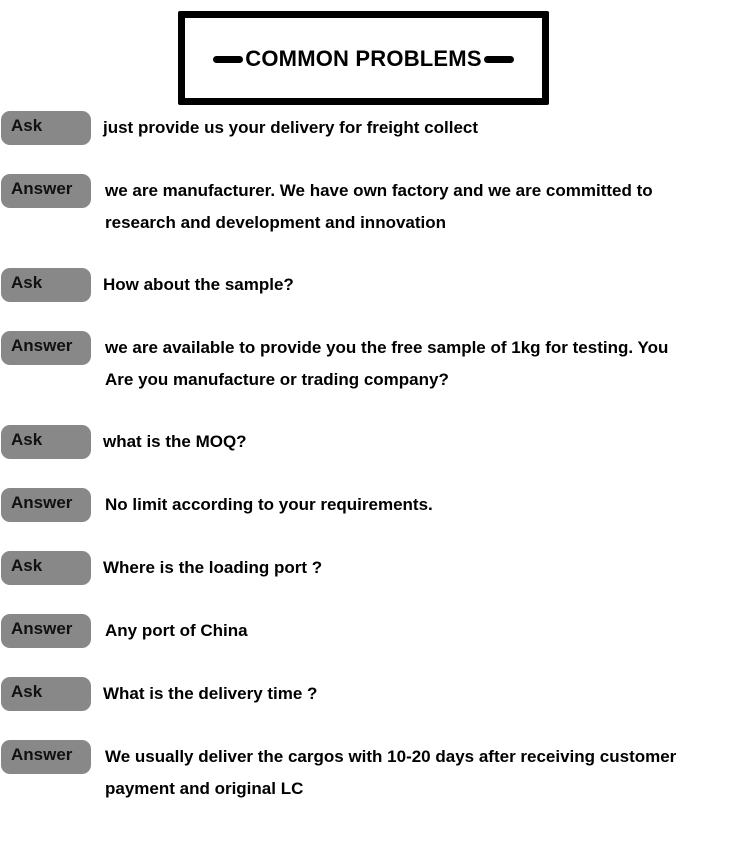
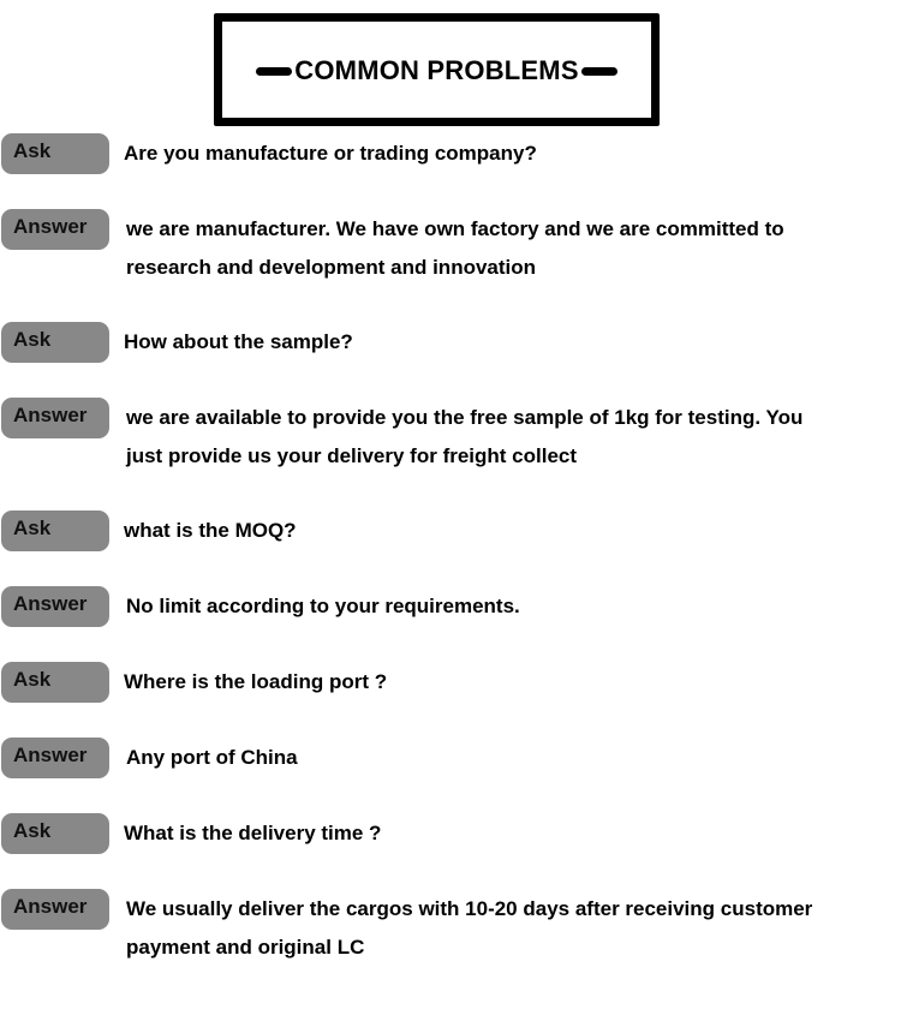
  COMMON PROBLEMS
  Ask
- just provide us your delivery for freight collect
+ Are you manufacture or trading company?
  Answer
  we are manufacturer. We have own factory and we are committed to
  research and development and innovation
  Ask
  How about the sample?
  Answer
  we are available to provide you the free sample of 1kg for testing. You
- Are you manufacture or trading company?
+ just provide us your delivery for freight collect
  Ask
  what is the MOQ?
  Answer
  No limit according to your requirements.
  Ask
  Where is the loading port ?
  Answer
  Any port of China
  Ask
  What is the delivery time ?
  Answer
  We usually deliver the cargos with 10-20 days after receiving customer
  payment and original LC
